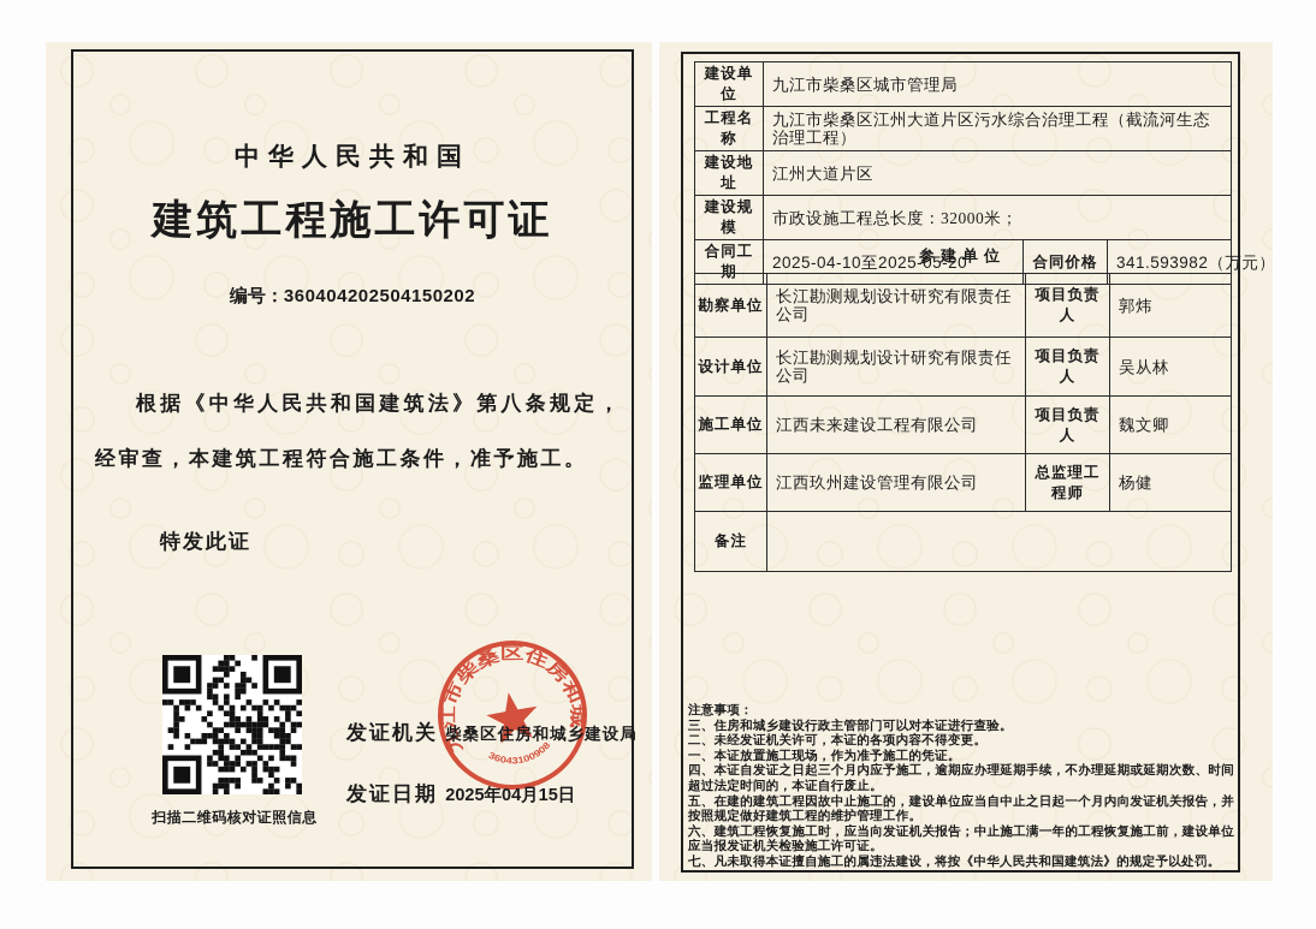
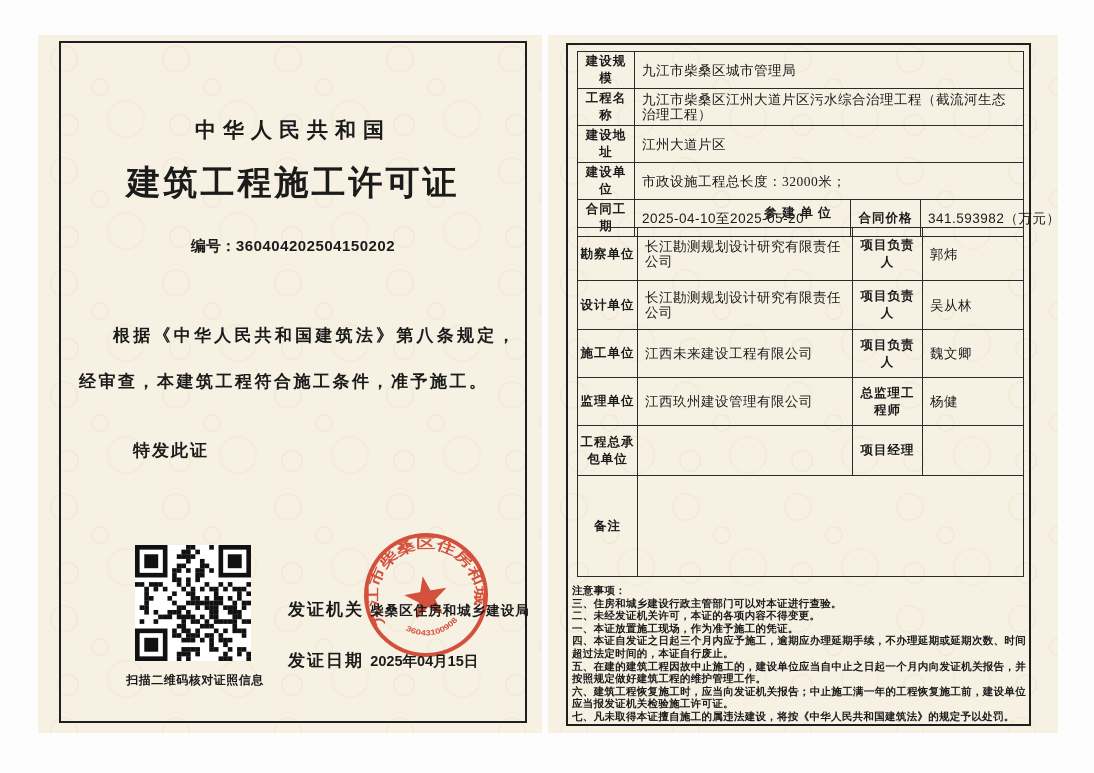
  中华人民共和国
  建筑工程施工许可证
  编号：360404202504150202
  根据《中华人民共和国建筑法》第八条规定，经审查，本建筑工程符合施工条件，准予施工。
  特发此证
  扫描二维码核对证照信息
  发证机关 柴桑区住房和城乡建设局
  发证日期 2025年04月15日
- 建设单位	九江市柴桑区城市管理局
+ 建设规模	九江市柴桑区城市管理局
  工程名称	九江市柴桑区江州大道片区污水综合治理工程（截流河生态治理工程）
  建设地址	江州大道片区
- 建设规模	市政设施工程总长度：32000米；
+ 建设单位	市政设施工程总长度：32000米；
  合同工期	2025-04-10至2025-05-20	合同价格	341.593982（万元）
  参建单位
  勘察单位	长江勘测规划设计研究有限责任公司	项目负责人	郭炜
  设计单位	长江勘测规划设计研究有限责任公司	项目负责人	吴从林
  施工单位	江西未来建设工程有限公司	项目负责人	魏文卿
  监理单位	江西玖州建设管理有限公司	总监理工程师	杨健
+ 工程总承包单位		项目经理
  备注
  注意事项：
  三、住房和城乡建设行政主管部门可以对本证进行查验。
  二、未经发证机关许可，本证的各项内容不得变更。
  一、本证放置施工现场，作为准予施工的凭证。
  四、本证自发证之日起三个月内应予施工，逾期应办理延期手续，不办理延期或延期次数、时间超过法定时间的，本证自行废止。
  五、在建的建筑工程因故中止施工的，建设单位应当自中止之日起一个月内向发证机关报告，并按照规定做好建筑工程的维护管理工作。
  六、建筑工程恢复施工时，应当向发证机关报告；中止施工满一年的工程恢复施工前，建设单位应当报发证机关检验施工许可证。
  七、凡未取得本证擅自施工的属违法建设，将按《中华人民共和国建筑法》的规定予以处罚。
